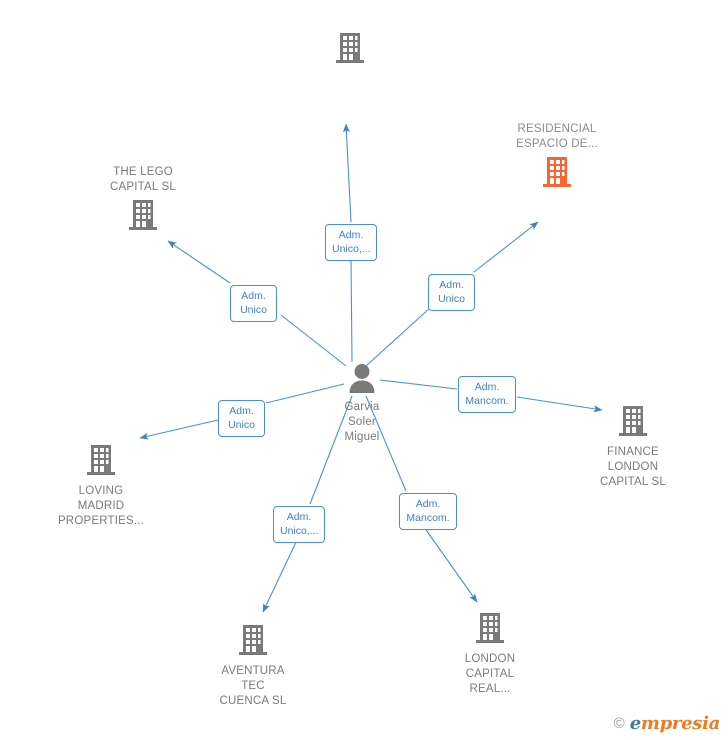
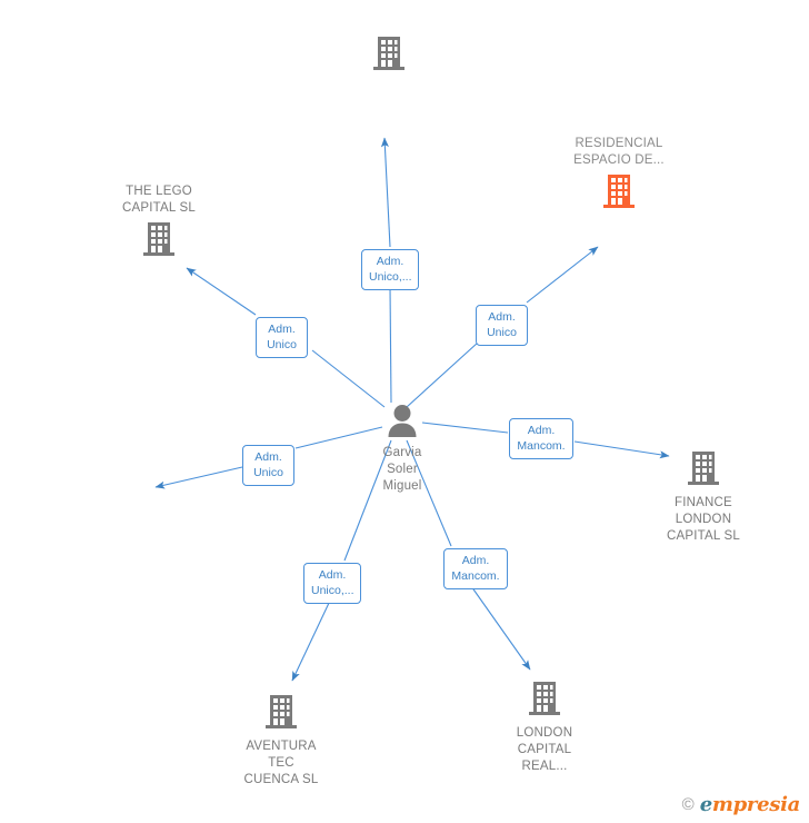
  RESIDENCIAL
  ESPACIO DE...
  THE LEGO
  CAPITAL SL
  FINANCE
  LONDON
  CAPITAL SL
- LOVING
- MADRID
- PROPERTIES...
  AVENTURA
  TEC
  CUENCA SL
  LONDON
  CAPITAL
  REAL...
  Garvia
  Soler
  Miguel
  Adm.
  Unico,...
  Adm.
  Unico
  Adm.
  Unico
  Adm.
  Mancom.
  Adm.
  Unico
  Adm.
  Unico,...
  Adm.
  Mancom.
  ©
  empresia
